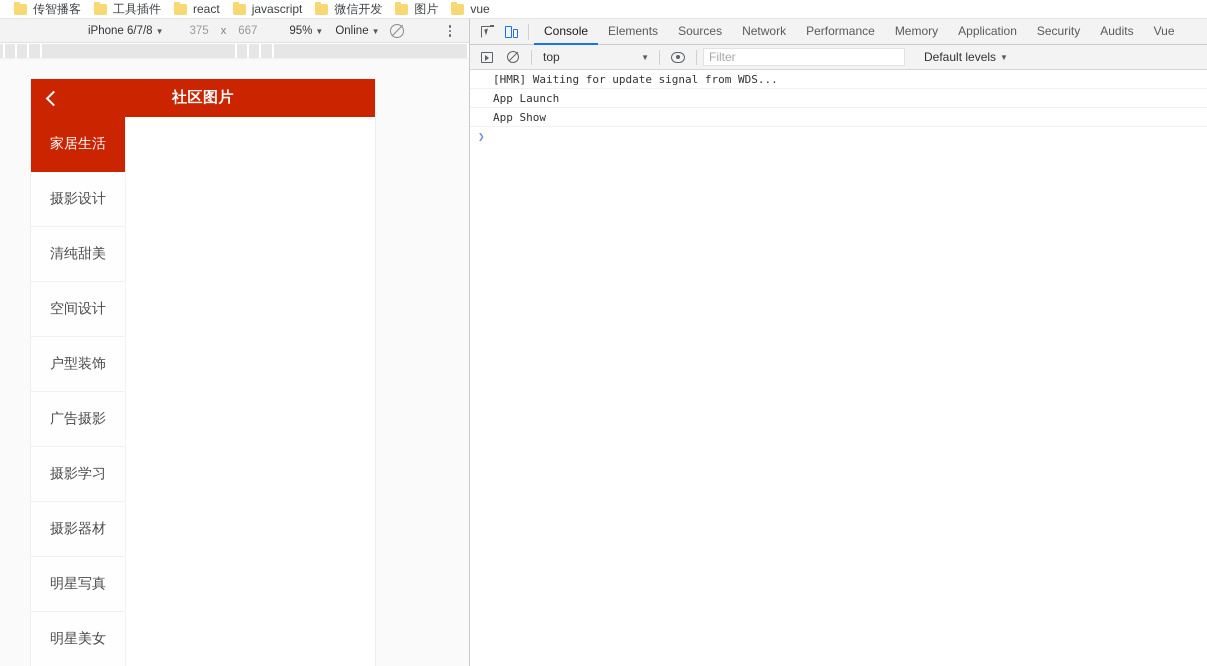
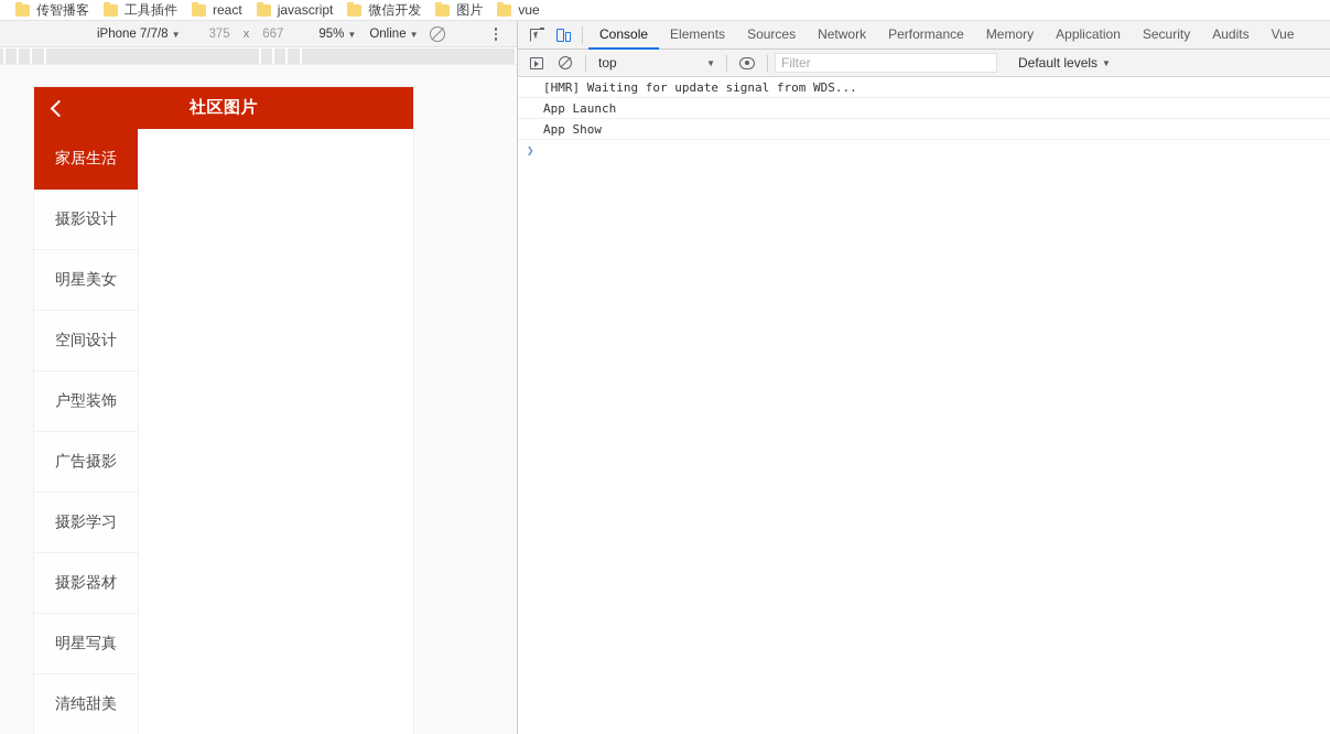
  传智播客
  工具插件
  react
  javascript
  微信开发
  图片
  vue
- iPhone 6/7/8
+ iPhone 7/7/8
  ▼
  375
  x
  667
  95%
  ▼
  Online
  ▼
  社区图片
  家居生活
  摄影设计
- 清纯甜美
+ 明星美女
  空间设计
  户型装饰
  广告摄影
  摄影学习
  摄影器材
  明星写真
- 明星美女
+ 清纯甜美
  Console
  Elements
  Sources
  Network
  Performance
  Memory
  Application
  Security
  Audits
  Vue
  top
  ▼
  Filter
  Default levels
  ▼
  [HMR] Waiting for update signal from WDS...
  App Launch
  App Show
  ❯
